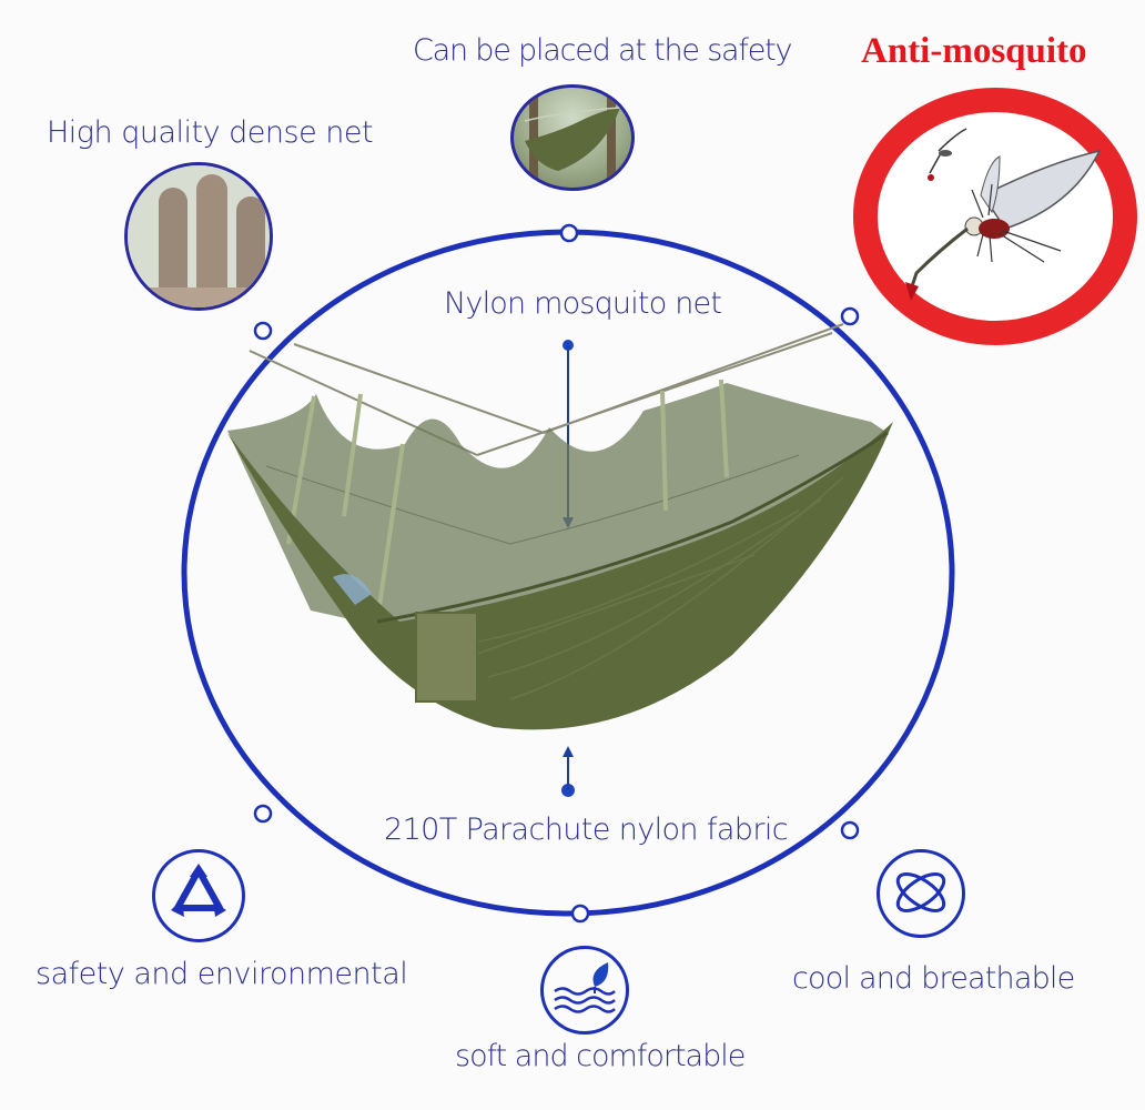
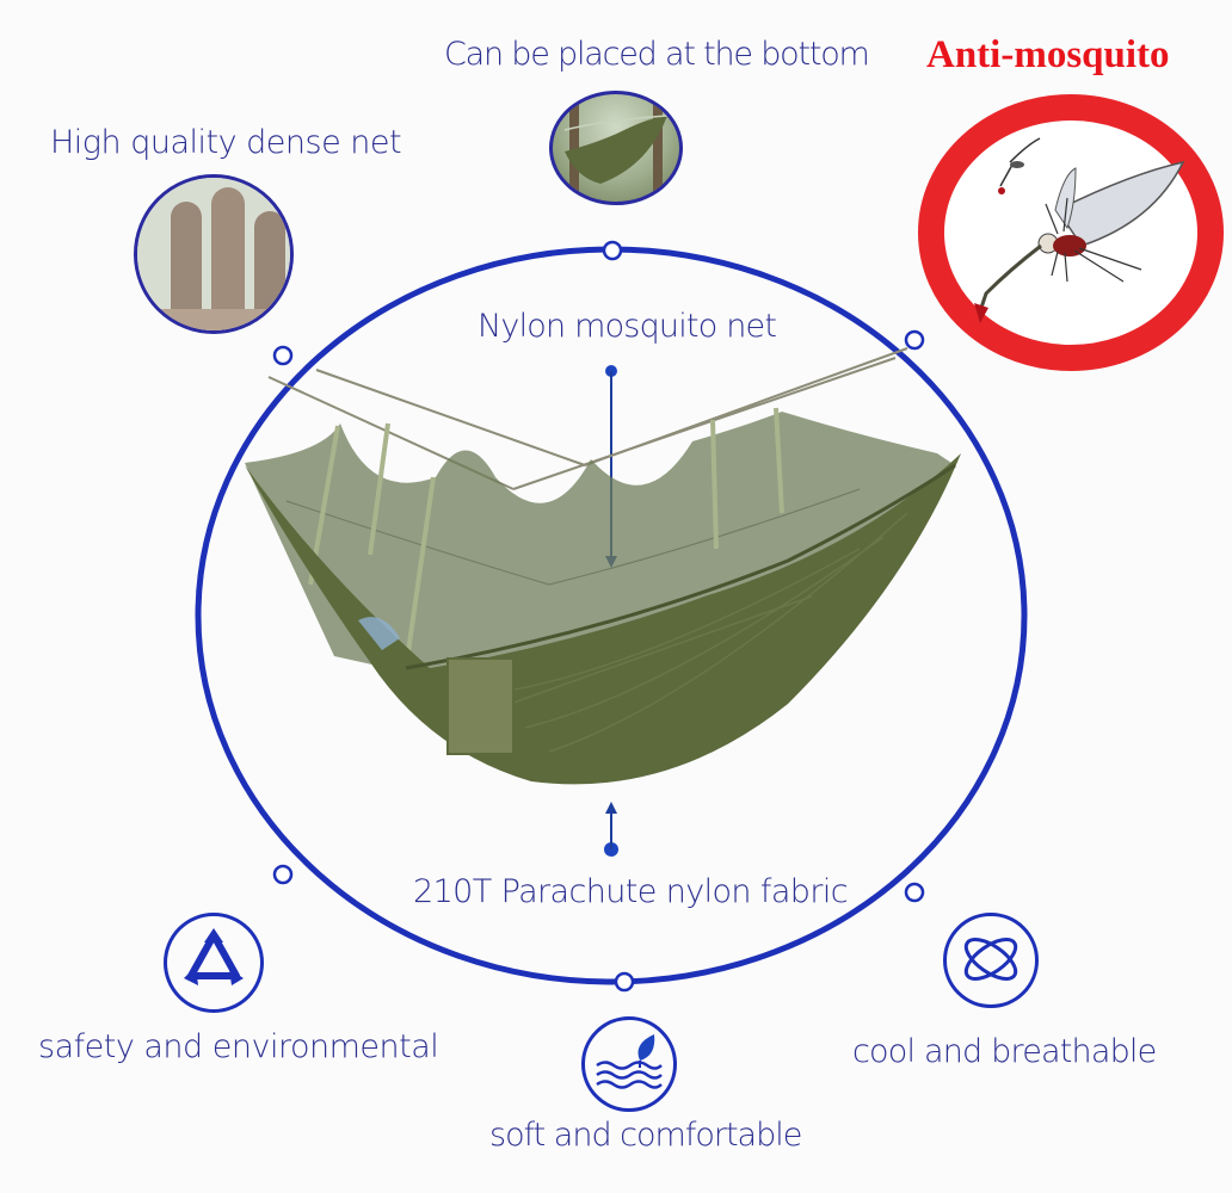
- Can be placed at the safety
+ Can be placed at the bottom
  High quality dense net
  Anti-mosquito
  Nylon mosquito net
  210T Parachute nylon fabric
  safety and environmental
  soft and comfortable
  cool and breathable
